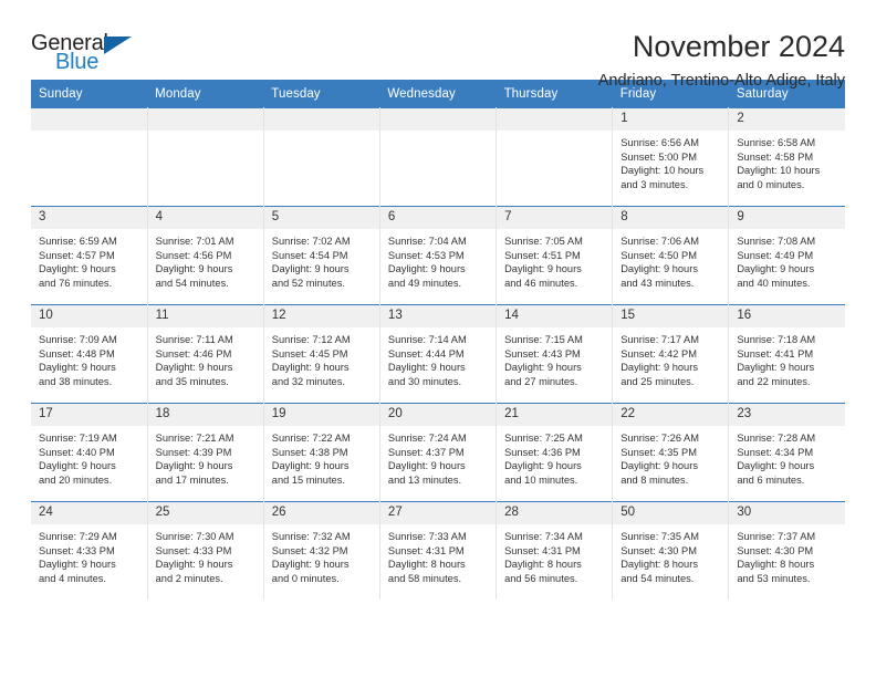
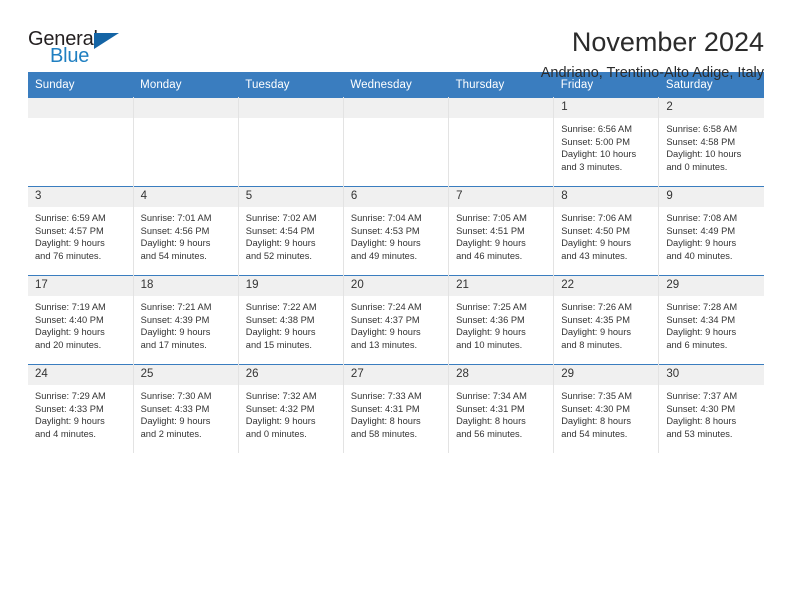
  General
  Blue
  November 2024
  Andriano, Trentino-Alto Adige, Italy
  Sunday	Monday	Tuesday	Wednesday	Thursday	Friday	Saturday
  					1 Sunrise: 6:56 AM Sunset: 5:00 PM Daylight: 10 hours and 3 minutes.	2 Sunrise: 6:58 AM Sunset: 4:58 PM Daylight: 10 hours and 0 minutes.
  3 Sunrise: 6:59 AM Sunset: 4:57 PM Daylight: 9 hours and 76 minutes.	4 Sunrise: 7:01 AM Sunset: 4:56 PM Daylight: 9 hours and 54 minutes.	5 Sunrise: 7:02 AM Sunset: 4:54 PM Daylight: 9 hours and 52 minutes.	6 Sunrise: 7:04 AM Sunset: 4:53 PM Daylight: 9 hours and 49 minutes.	7 Sunrise: 7:05 AM Sunset: 4:51 PM Daylight: 9 hours and 46 minutes.	8 Sunrise: 7:06 AM Sunset: 4:50 PM Daylight: 9 hours and 43 minutes.	9 Sunrise: 7:08 AM Sunset: 4:49 PM Daylight: 9 hours and 40 minutes.
- 10 Sunrise: 7:09 AM Sunset: 4:48 PM Daylight: 9 hours and 38 minutes.	11 Sunrise: 7:11 AM Sunset: 4:46 PM Daylight: 9 hours and 35 minutes.	12 Sunrise: 7:12 AM Sunset: 4:45 PM Daylight: 9 hours and 32 minutes.	13 Sunrise: 7:14 AM Sunset: 4:44 PM Daylight: 9 hours and 30 minutes.	14 Sunrise: 7:15 AM Sunset: 4:43 PM Daylight: 9 hours and 27 minutes.	15 Sunrise: 7:17 AM Sunset: 4:42 PM Daylight: 9 hours and 25 minutes.	16 Sunrise: 7:18 AM Sunset: 4:41 PM Daylight: 9 hours and 22 minutes.
- 17 Sunrise: 7:19 AM Sunset: 4:40 PM Daylight: 9 hours and 20 minutes.	18 Sunrise: 7:21 AM Sunset: 4:39 PM Daylight: 9 hours and 17 minutes.	19 Sunrise: 7:22 AM Sunset: 4:38 PM Daylight: 9 hours and 15 minutes.	20 Sunrise: 7:24 AM Sunset: 4:37 PM Daylight: 9 hours and 13 minutes.	21 Sunrise: 7:25 AM Sunset: 4:36 PM Daylight: 9 hours and 10 minutes.	22 Sunrise: 7:26 AM Sunset: 4:35 PM Daylight: 9 hours and 8 minutes.	23 Sunrise: 7:28 AM Sunset: 4:34 PM Daylight: 9 hours and 6 minutes.
+ 17 Sunrise: 7:19 AM Sunset: 4:40 PM Daylight: 9 hours and 20 minutes.	18 Sunrise: 7:21 AM Sunset: 4:39 PM Daylight: 9 hours and 17 minutes.	19 Sunrise: 7:22 AM Sunset: 4:38 PM Daylight: 9 hours and 15 minutes.	20 Sunrise: 7:24 AM Sunset: 4:37 PM Daylight: 9 hours and 13 minutes.	21 Sunrise: 7:25 AM Sunset: 4:36 PM Daylight: 9 hours and 10 minutes.	22 Sunrise: 7:26 AM Sunset: 4:35 PM Daylight: 9 hours and 8 minutes.	29 Sunrise: 7:28 AM Sunset: 4:34 PM Daylight: 9 hours and 6 minutes.
- 24 Sunrise: 7:29 AM Sunset: 4:33 PM Daylight: 9 hours and 4 minutes.	25 Sunrise: 7:30 AM Sunset: 4:33 PM Daylight: 9 hours and 2 minutes.	26 Sunrise: 7:32 AM Sunset: 4:32 PM Daylight: 9 hours and 0 minutes.	27 Sunrise: 7:33 AM Sunset: 4:31 PM Daylight: 8 hours and 58 minutes.	28 Sunrise: 7:34 AM Sunset: 4:31 PM Daylight: 8 hours and 56 minutes.	50 Sunrise: 7:35 AM Sunset: 4:30 PM Daylight: 8 hours and 54 minutes.	30 Sunrise: 7:37 AM Sunset: 4:30 PM Daylight: 8 hours and 53 minutes.
+ 24 Sunrise: 7:29 AM Sunset: 4:33 PM Daylight: 9 hours and 4 minutes.	25 Sunrise: 7:30 AM Sunset: 4:33 PM Daylight: 9 hours and 2 minutes.	26 Sunrise: 7:32 AM Sunset: 4:32 PM Daylight: 9 hours and 0 minutes.	27 Sunrise: 7:33 AM Sunset: 4:31 PM Daylight: 8 hours and 58 minutes.	28 Sunrise: 7:34 AM Sunset: 4:31 PM Daylight: 8 hours and 56 minutes.	29 Sunrise: 7:35 AM Sunset: 4:30 PM Daylight: 8 hours and 54 minutes.	30 Sunrise: 7:37 AM Sunset: 4:30 PM Daylight: 8 hours and 53 minutes.
